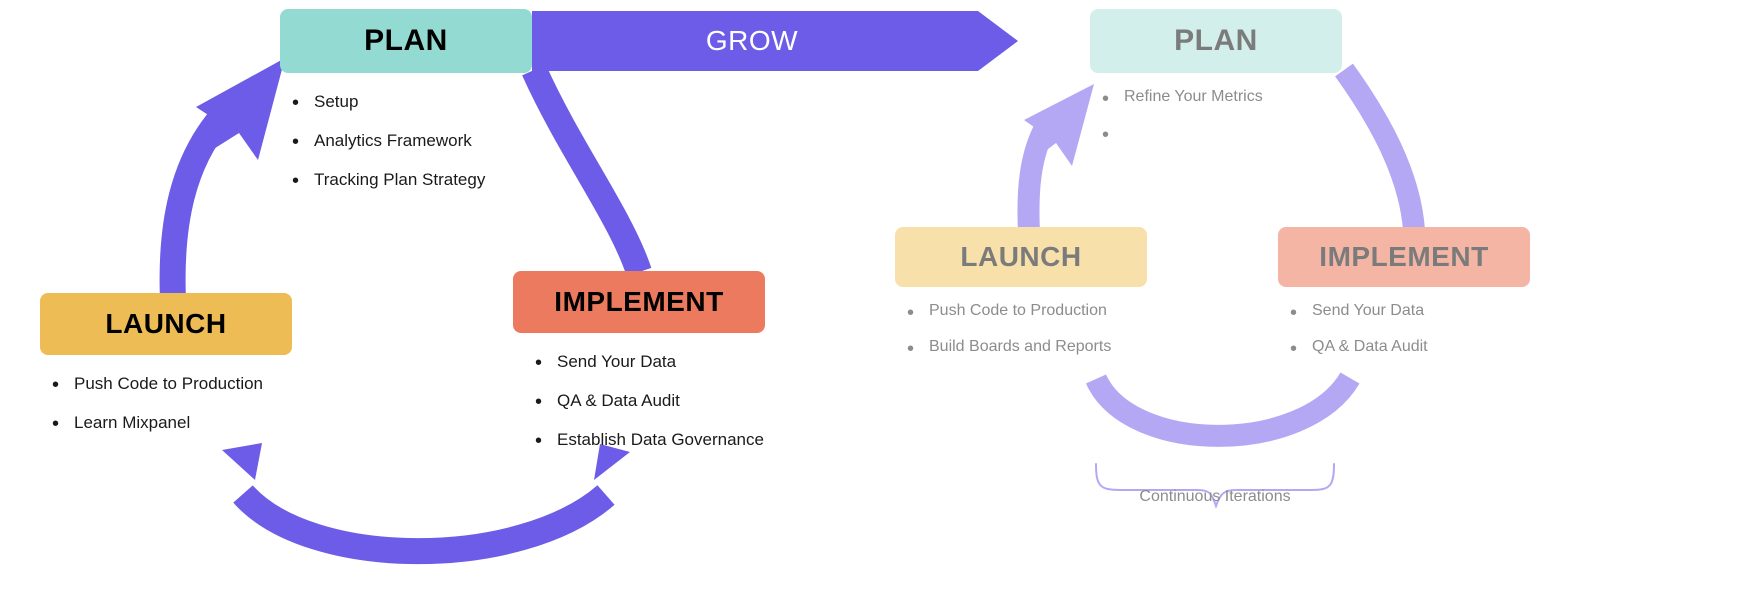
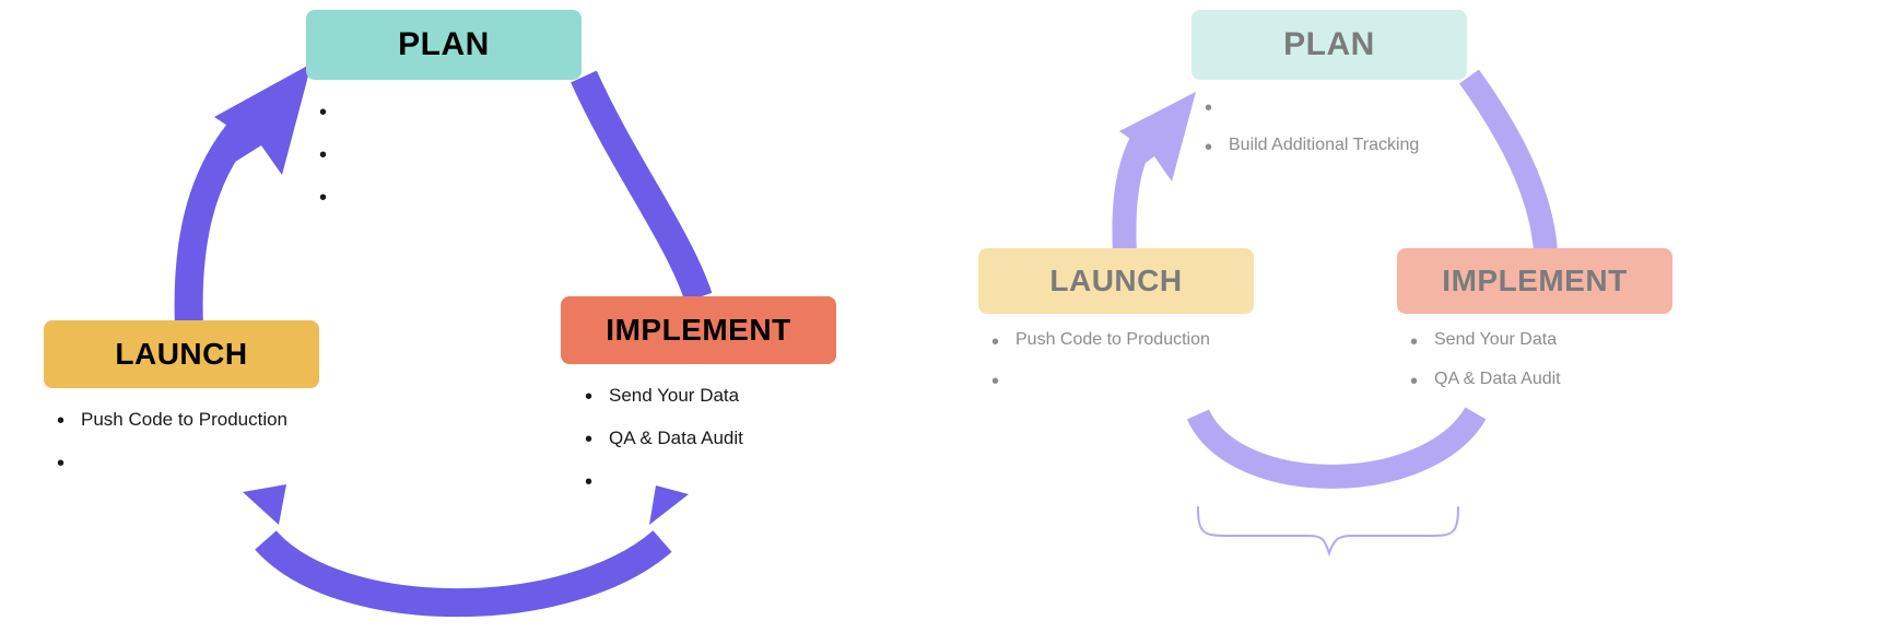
- GROW
  PLAN
  •
- Setup
  •
- Analytics Framework
  •
- Tracking Plan Strategy
  LAUNCH
  •
  Push Code to Production
  •
- Learn Mixpanel
  IMPLEMENT
  •
  Send Your Data
  •
  QA & Data Audit
  •
- Establish Data Governance
  PLAN
  •
- Refine Your Metrics
  •
+ Build Additional Tracking
  LAUNCH
  •
  Push Code to Production
  •
- Build Boards and Reports
  IMPLEMENT
  •
  Send Your Data
  •
  QA & Data Audit
- Continuous Iterations
